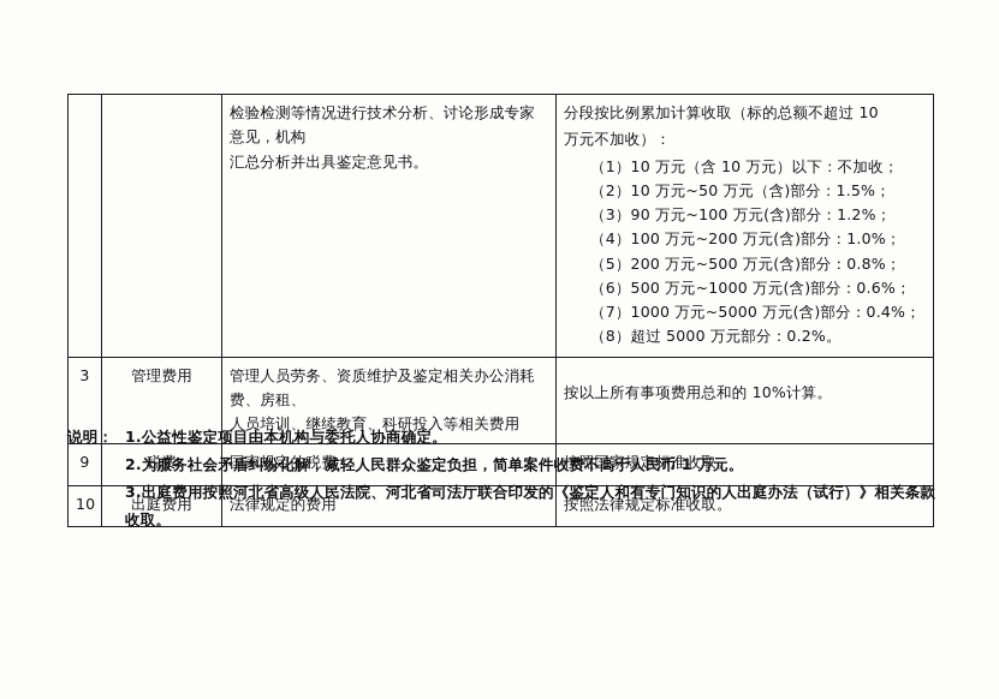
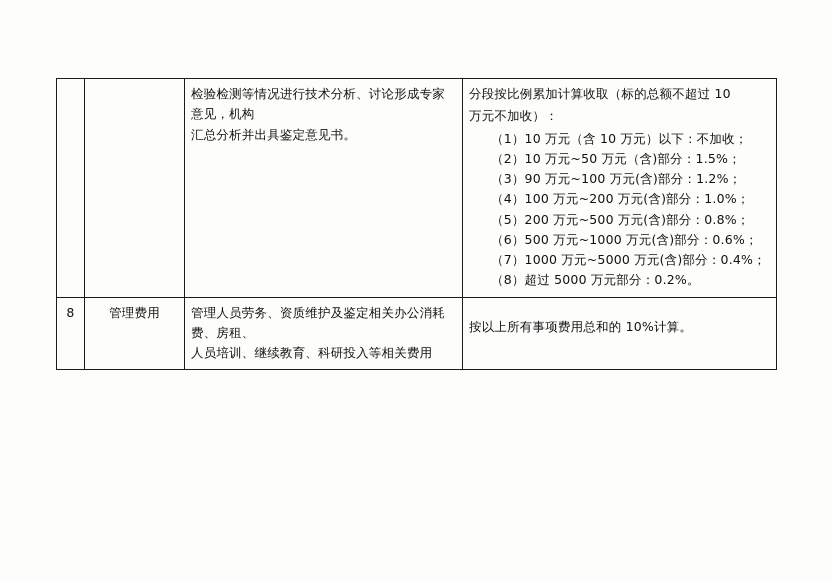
  		检验检测等情况进行技术分析、讨论形成专家意见，机构 汇总分析并出具鉴定意见书。	分段按比例累加计算收取（标的总额不超过 10 万元不加收）： （1）10 万元（含 10 万元）以下：不加收； （2）10 万元~50 万元（含)部分：1.5%； （3）90 万元~100 万元(含)部分：1.2%； （4）100 万元~200 万元(含)部分：1.0%； （5）200 万元~500 万元(含)部分：0.8%； （6）500 万元~1000 万元(含)部分：0.6%； （7）1000 万元~5000 万元(含)部分：0.4%； （8）超过 5000 万元部分：0.2%。
- 3	管理费用	管理人员劳务、资质维护及鉴定相关办公消耗费、房租、 人员培训、继续教育、科研投入等相关费用	按以上所有事项费用总和的 10%计算。
+ 8	管理费用	管理人员劳务、资质维护及鉴定相关办公消耗费、房租、 人员培训、继续教育、科研投入等相关费用	按以上所有事项费用总和的 10%计算。
- 9	税费	国家规定的税费	按照国家规定标准收取。
- 10	出庭费用	法律规定的费用	按照法律规定标准收取。
- 说明： 1.公益性鉴定项目由本机构与委托人协商确定。
- 2.为服务社会矛盾纠纷化解，减轻人民群众鉴定负担，简单案件收费不高于人民币 1 万元。
- 3.出庭费用按照河北省高级人民法院、河北省司法厅联合印发的《鉴定人和有专门知识的人出庭办法（试行）》相关条款收取。
